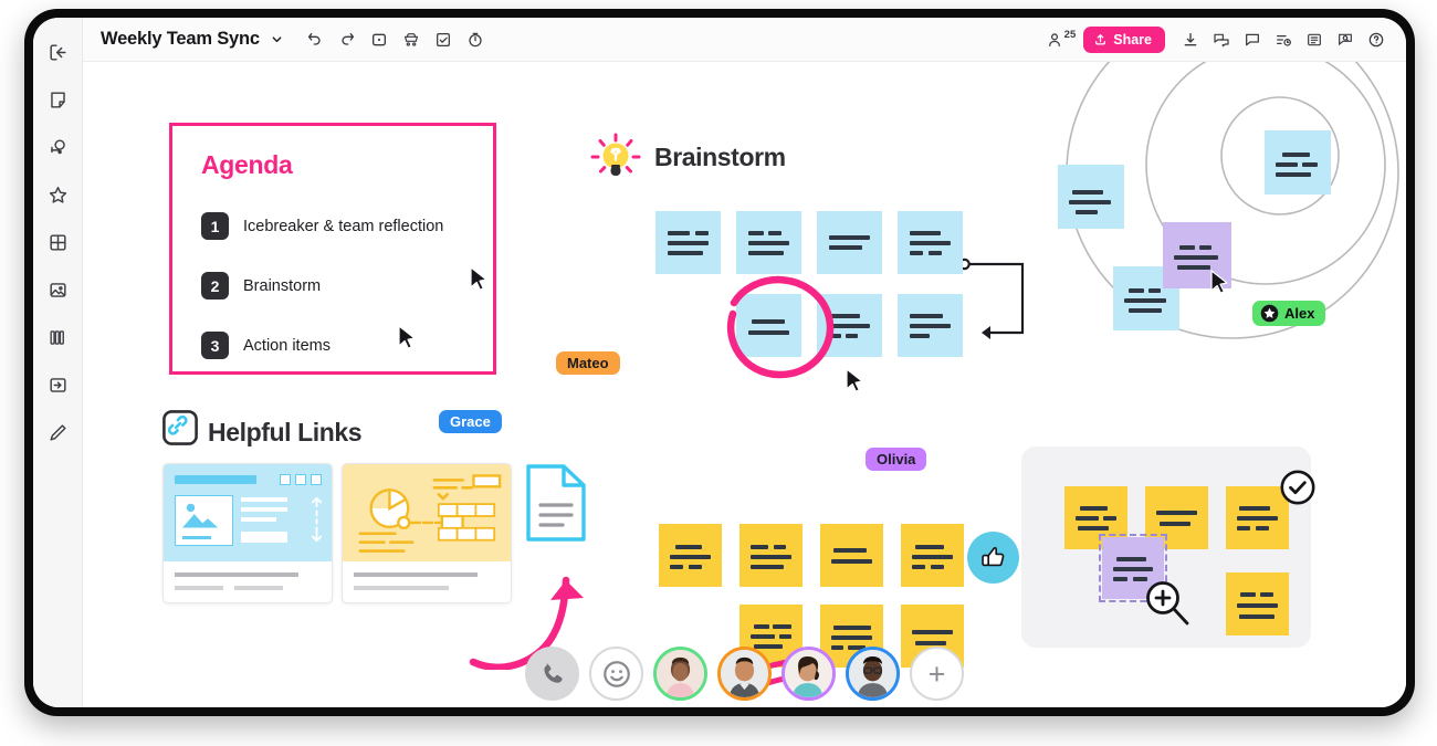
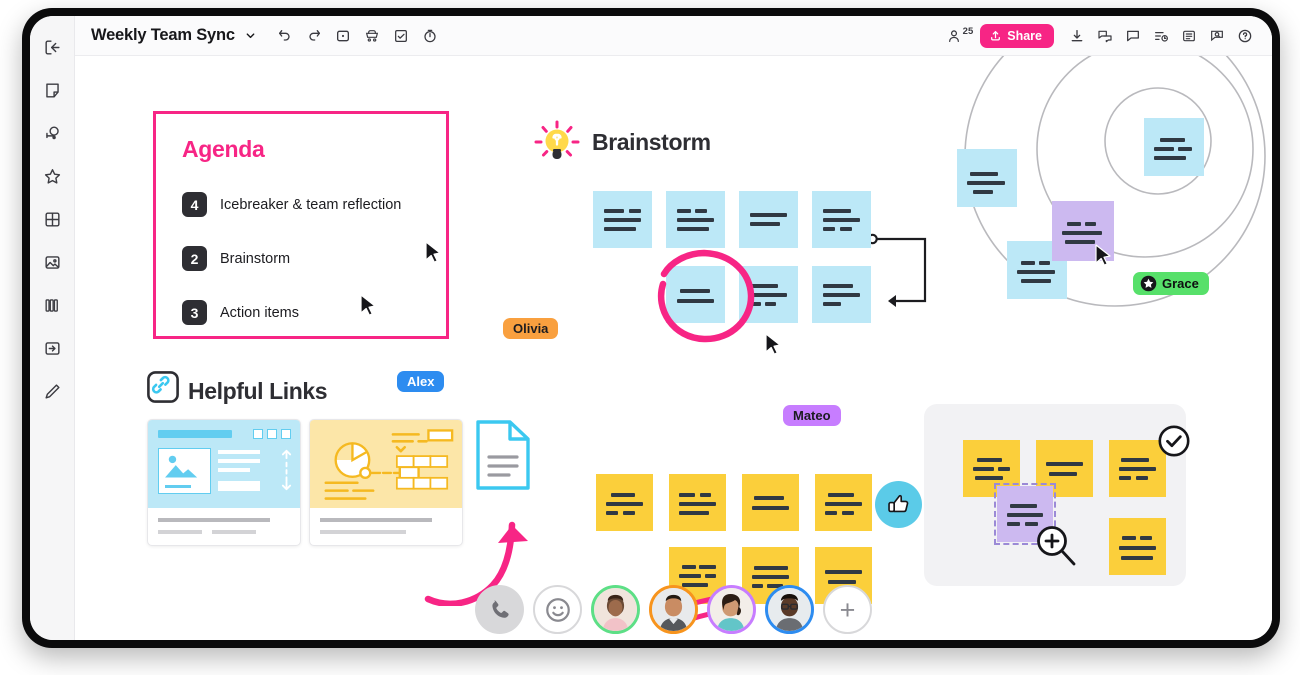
  Weekly Team Sync
  25
  Share
  Agenda
- 1
+ 4
  Icebreaker & team reflection
  2
  Brainstorm
  3
  Action items
- Mateo
+ Olivia
- Grace
+ Alex
  Brainstorm
- Olivia
+ Mateo
- Alex
+ Grace
  Helpful Links
  +
